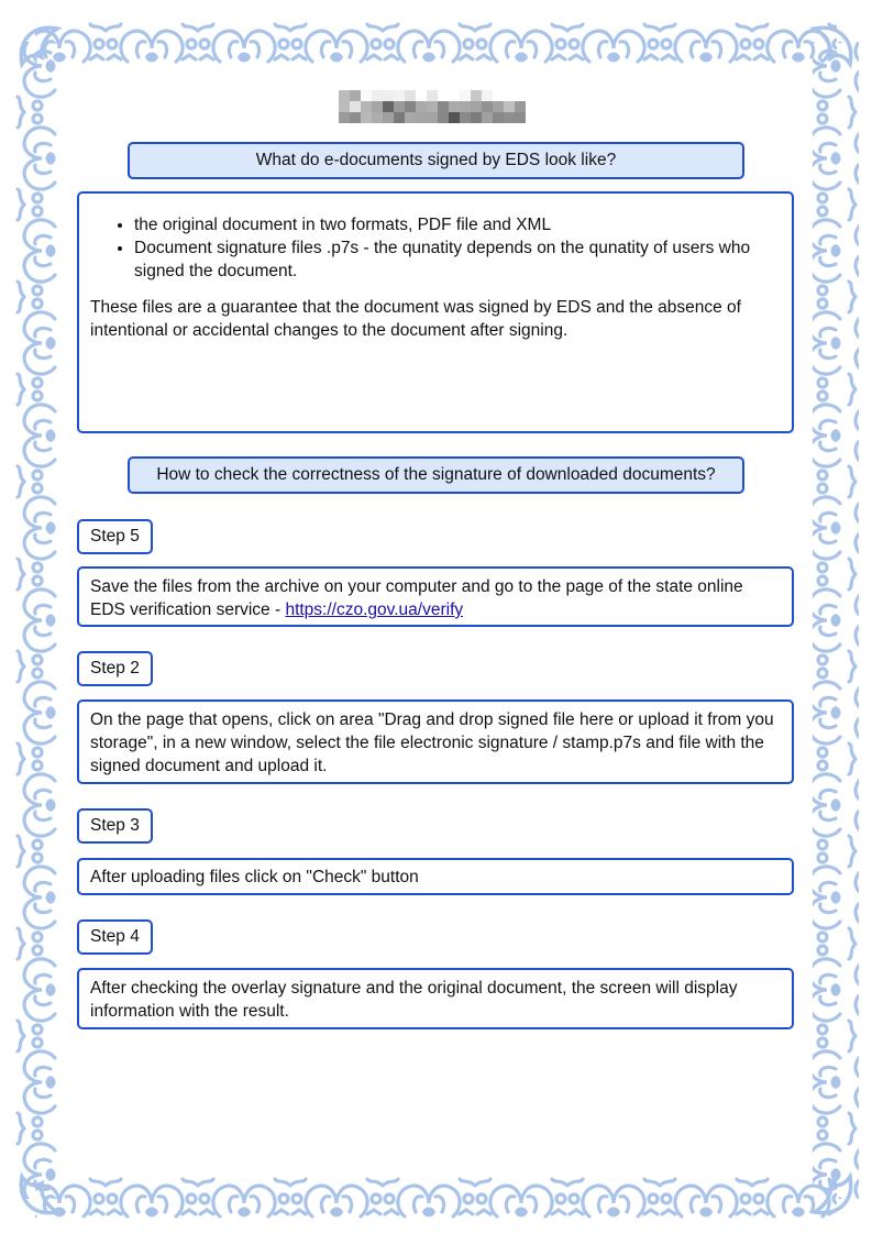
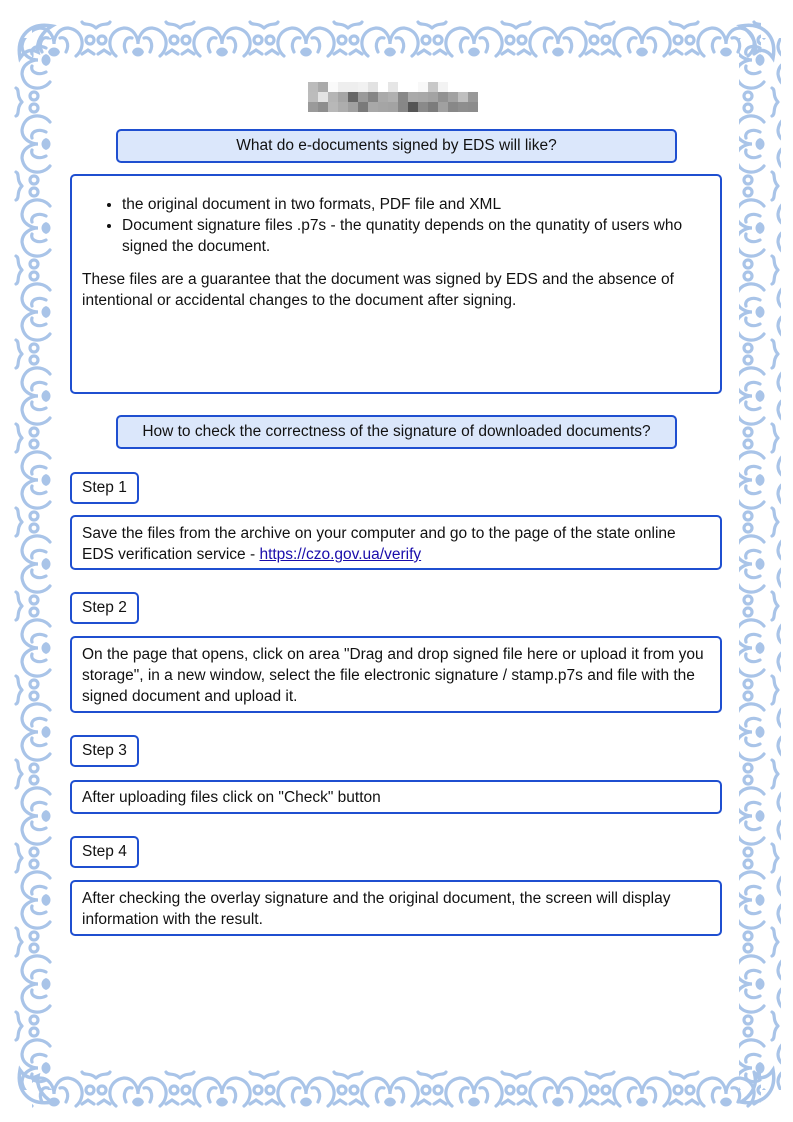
- What do e-documents signed by EDS look like?
+ What do e-documents signed by EDS will like?
  the original document in two formats, PDF file and XML
  Document signature files .p7s - the qunatity depends on the qunatity of users who signed the document.
  These files are a guarantee that the document was signed by EDS and the absence of intentional or accidental changes to the document after signing.
  How to check the correctness of the signature of downloaded documents?
- Step 5
+ Step 1
  Save the files from the archive on your computer and go to the page of the state online EDS verification service - https://czo.gov.ua/verify
  Step 2
  On the page that opens, click on area "Drag and drop signed file here or upload it from you storage", in a new window, select the file electronic signature / stamp.p7s and file with the signed document and upload it.
  Step 3
  After uploading files click on "Check" button
  Step 4
  After checking the overlay signature and the original document, the screen will display information with the result.
